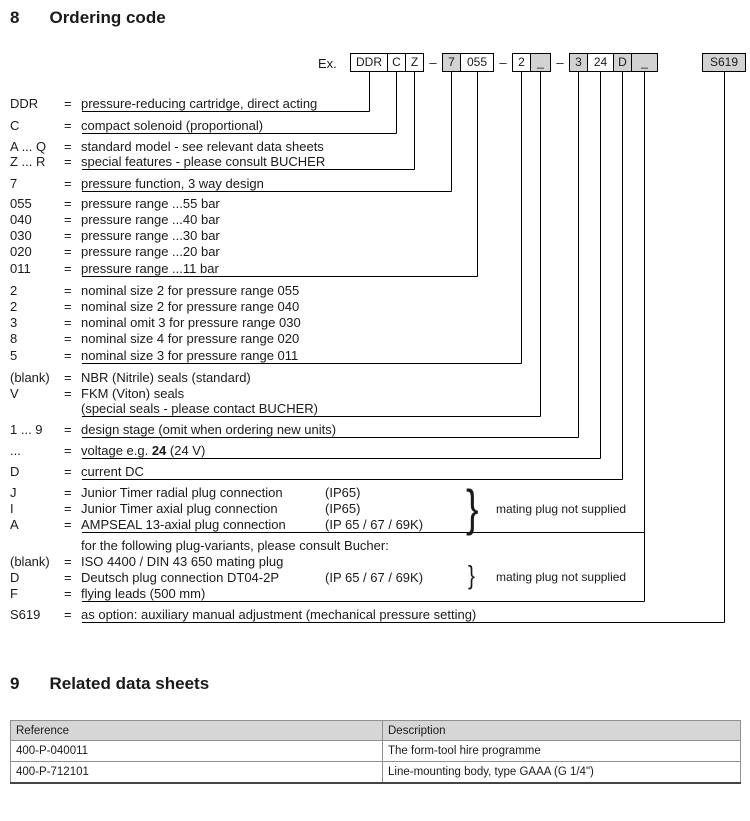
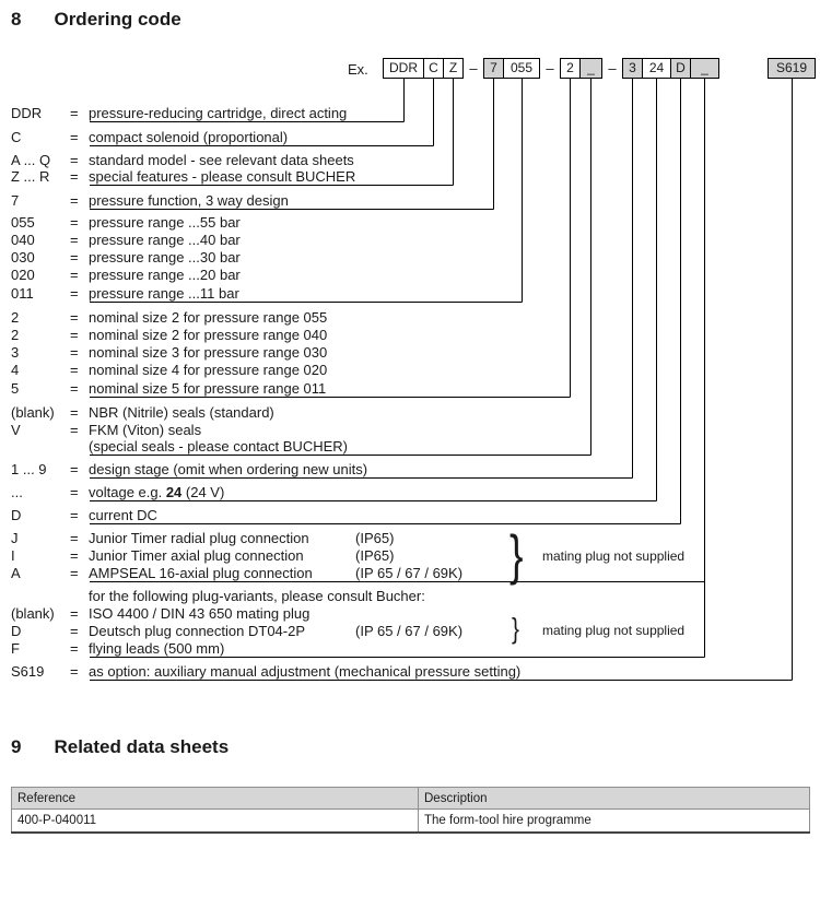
  8 Ordering code
  Ex.
  DDR
  C
  Z
  –
  7
  055
  –
  2
  _
  –
  3
  24
  D
  _
  S619
  DDR = pressure-reducing cartridge, direct acting
  C = compact solenoid (proportional)
  A ... Q = standard model - see relevant data sheets
  Z ... R = special features - please consult BUCHER
  7 = pressure function, 3 way design
  055 = pressure range ...55 bar
  040 = pressure range ...40 bar
  030 = pressure range ...30 bar
  020 = pressure range ...20 bar
  011 = pressure range ...11 bar
  2 = nominal size 2 for pressure range 055
  2 = nominal size 2 for pressure range 040
- 3 = nominal omit 3 for pressure range 030
+ 3 = nominal size 3 for pressure range 030
- 8 = nominal size 4 for pressure range 020
+ 4 = nominal size 4 for pressure range 020
- 5 = nominal size 3 for pressure range 011
+ 5 = nominal size 5 for pressure range 011
  (blank) = NBR (Nitrile) seals (standard)
  V = FKM (Viton) seals
  (special seals - please contact BUCHER)
  1 ... 9 = design stage (omit when ordering new units)
  ... = voltage e.g. 24 (24 V)
  D = current DC
  J = Junior Timer radial plug connection
  (IP65)
  I = Junior Timer axial plug connection
  (IP65)
- A = AMPSEAL 13-axial plug connection
+ A = AMPSEAL 16-axial plug connection
  (IP 65 / 67 / 69K)
  for the following plug-variants, please consult Bucher:
  (blank) = ISO 4400 / DIN 43 650 mating plug
  D = Deutsch plug connection DT04-2P
  (IP 65 / 67 / 69K)
  F = flying leads (500 mm)
  S619 = as option: auxiliary manual adjustment (mechanical pressure setting)
  }
  mating plug not supplied
  }
  mating plug not supplied
  9 Related data sheets
  Reference	Description
  400-P-040011	The form-tool hire programme
- 400-P-712101	Line-mounting body, type GAAA (G 1/4")
